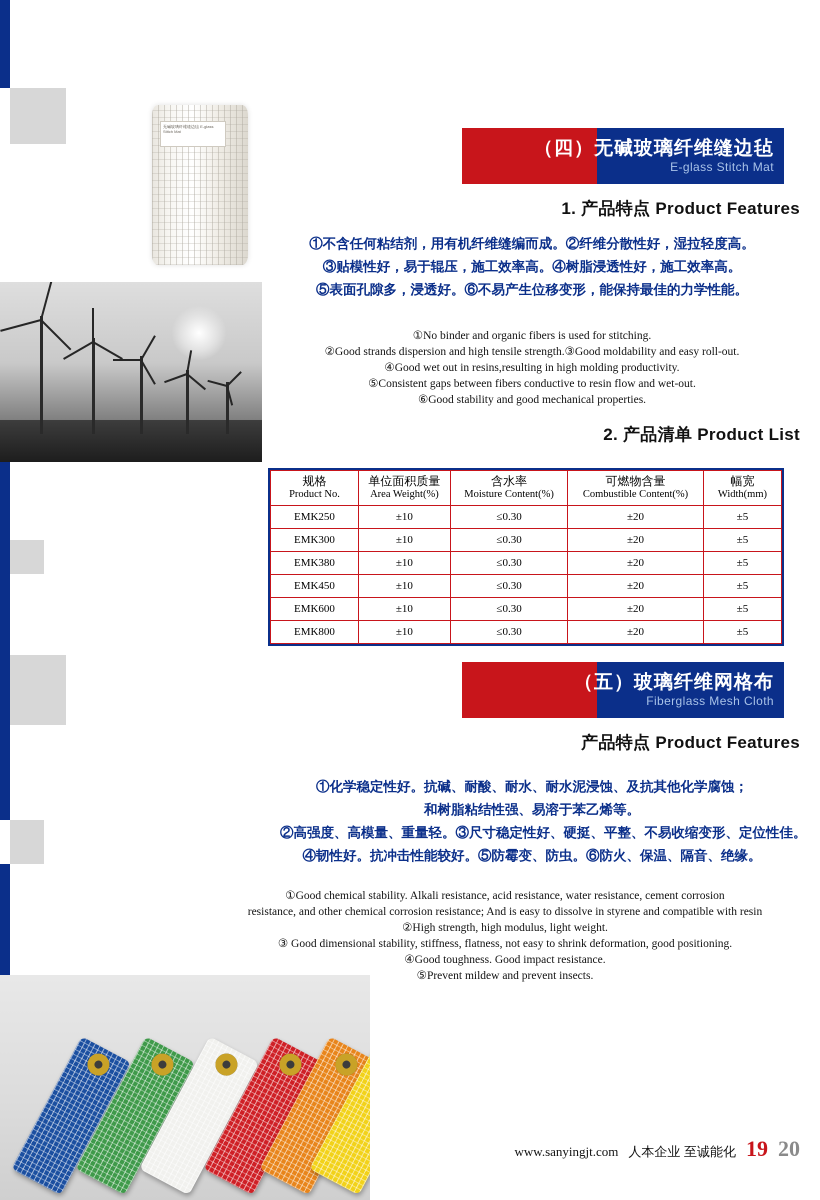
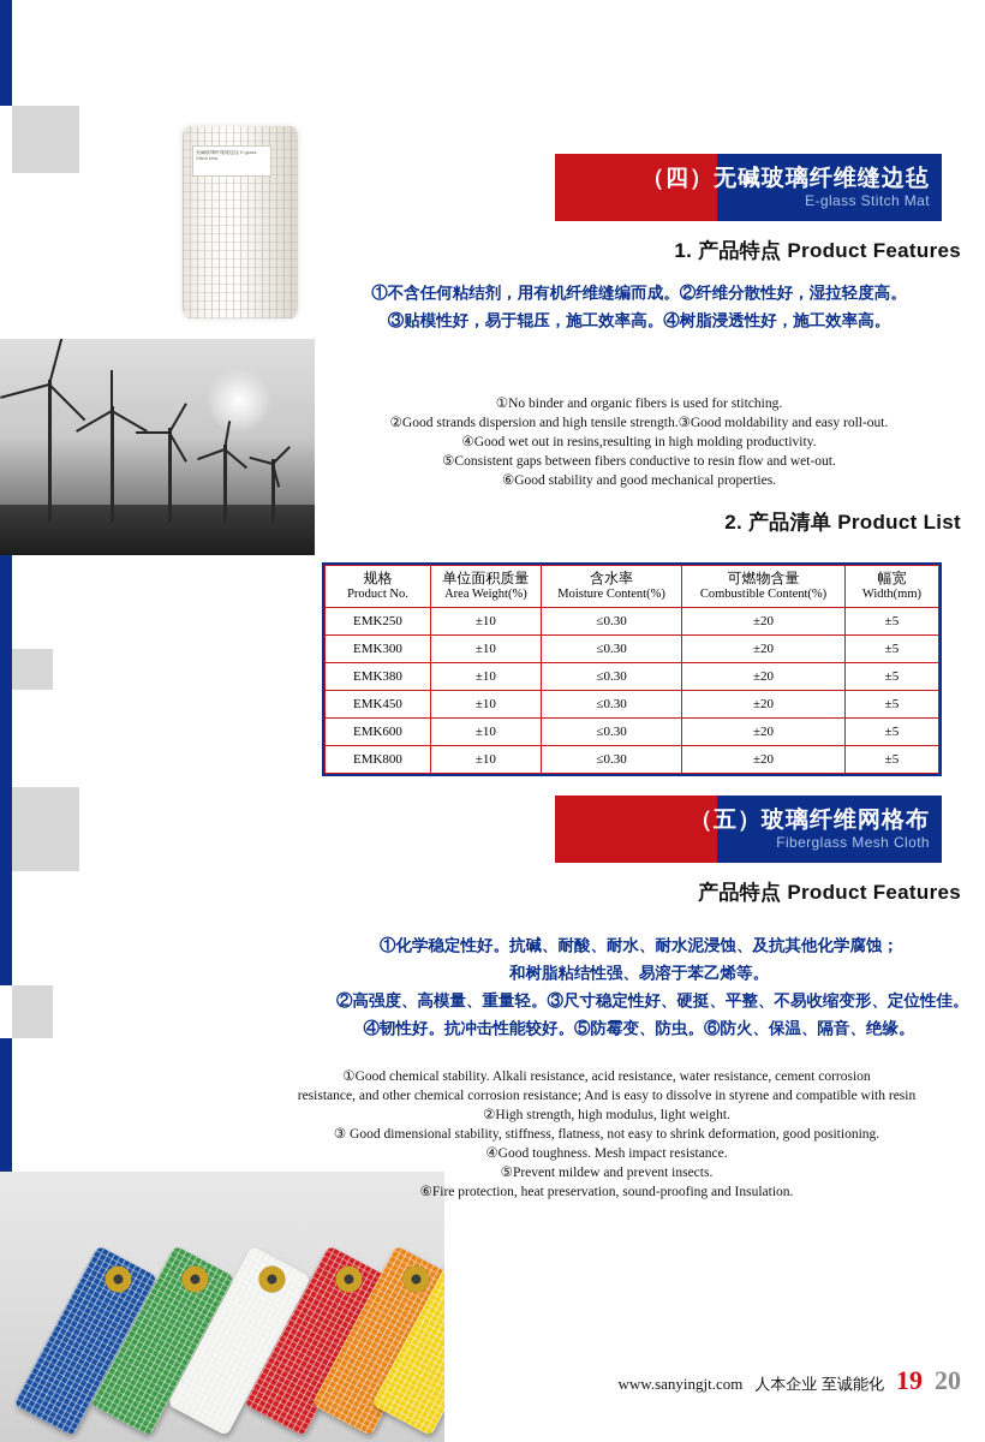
  （四）无碱玻璃纤维缝边毡
  E-glass Stitch Mat
  1. 产品特点 Product Features
  ①不含任何粘结剂，用有机纤维缝编而成。②纤维分散性好，湿拉轻度高。
  ③贴模性好，易于辊压，施工效率高。④树脂浸透性好，施工效率高。
- ⑤表面孔隙多，浸透好。⑥不易产生位移变形，能保持最佳的力学性能。
  ①No binder and organic fibers is used for stitching.
  ②Good strands dispersion and high tensile strength.③Good moldability and easy roll-out.
  ④Good wet out in resins,resulting in high molding productivity.
  ⑤Consistent gaps between fibers conductive to resin flow and wet-out.
  ⑥Good stability and good mechanical properties.
  2. 产品清单 Product List
  规格 Product No.	单位面积质量 Area Weight(%)	含水率 Moisture Content(%)	可燃物含量 Combustible Content(%)	幅宽 Width(mm)
  EMK250	±10	≤0.30	±20	±5
  EMK300	±10	≤0.30	±20	±5
  EMK380	±10	≤0.30	±20	±5
  EMK450	±10	≤0.30	±20	±5
  EMK600	±10	≤0.30	±20	±5
  EMK800	±10	≤0.30	±20	±5
  （五）玻璃纤维网格布
  Fiberglass Mesh Cloth
  产品特点 Product Features
  ①化学稳定性好。抗碱、耐酸、耐水、耐水泥浸蚀、及抗其他化学腐蚀；
  和树脂粘结性强、易溶于苯乙烯等。
  ②高强度、高模量、重量轻。③尺寸稳定性好、硬挺、平整、不易收缩变形、定位性佳。
  ④韧性好。抗冲击性能较好。⑤防霉变、防虫。⑥防火、保温、隔音、绝缘。
  ①Good chemical stability. Alkali resistance, acid resistance, water resistance, cement corrosion
  resistance, and other chemical corrosion resistance; And is easy to dissolve in styrene and compatible with resin
  ②High strength, high modulus, light weight.
  ③ Good dimensional stability, stiffness, flatness, not easy to shrink deformation, good positioning.
- ④Good toughness. Good impact resistance.
+ ④Good toughness. Mesh impact resistance.
  ⑤Prevent mildew and prevent insects.
+ ⑥Fire protection, heat preservation, sound-proofing and Insulation.
  www.sanyingjt.com
  人本企业 至诚能化
  19
  20
